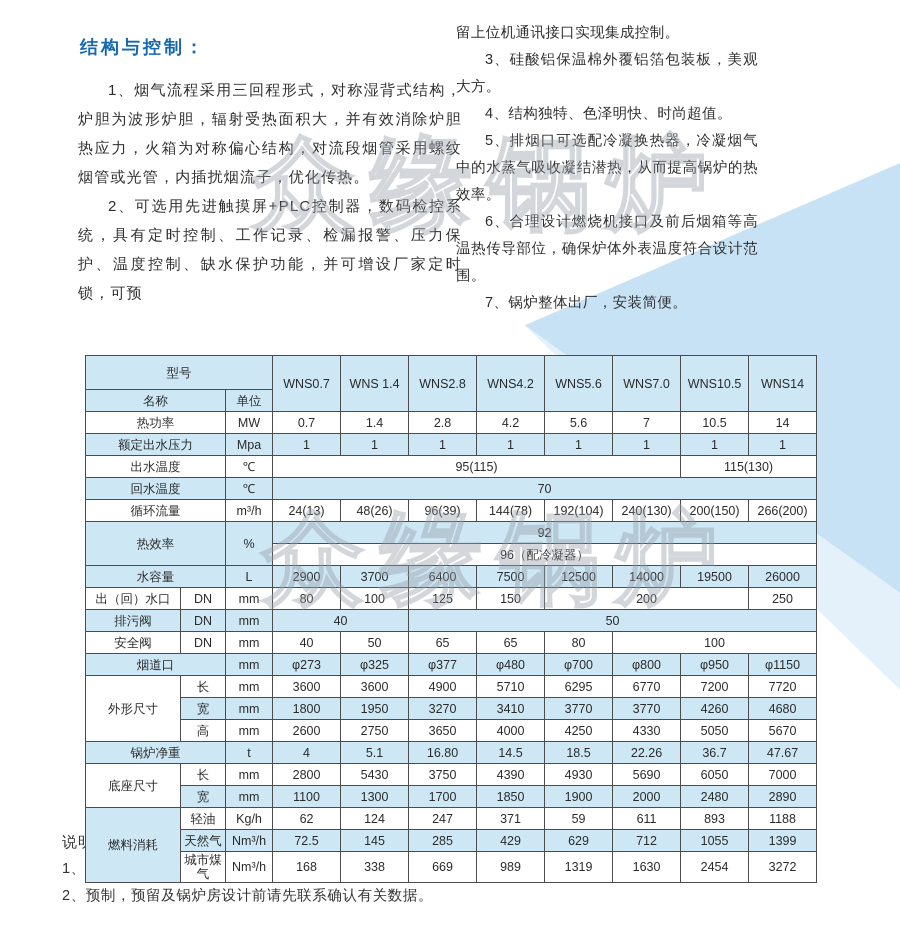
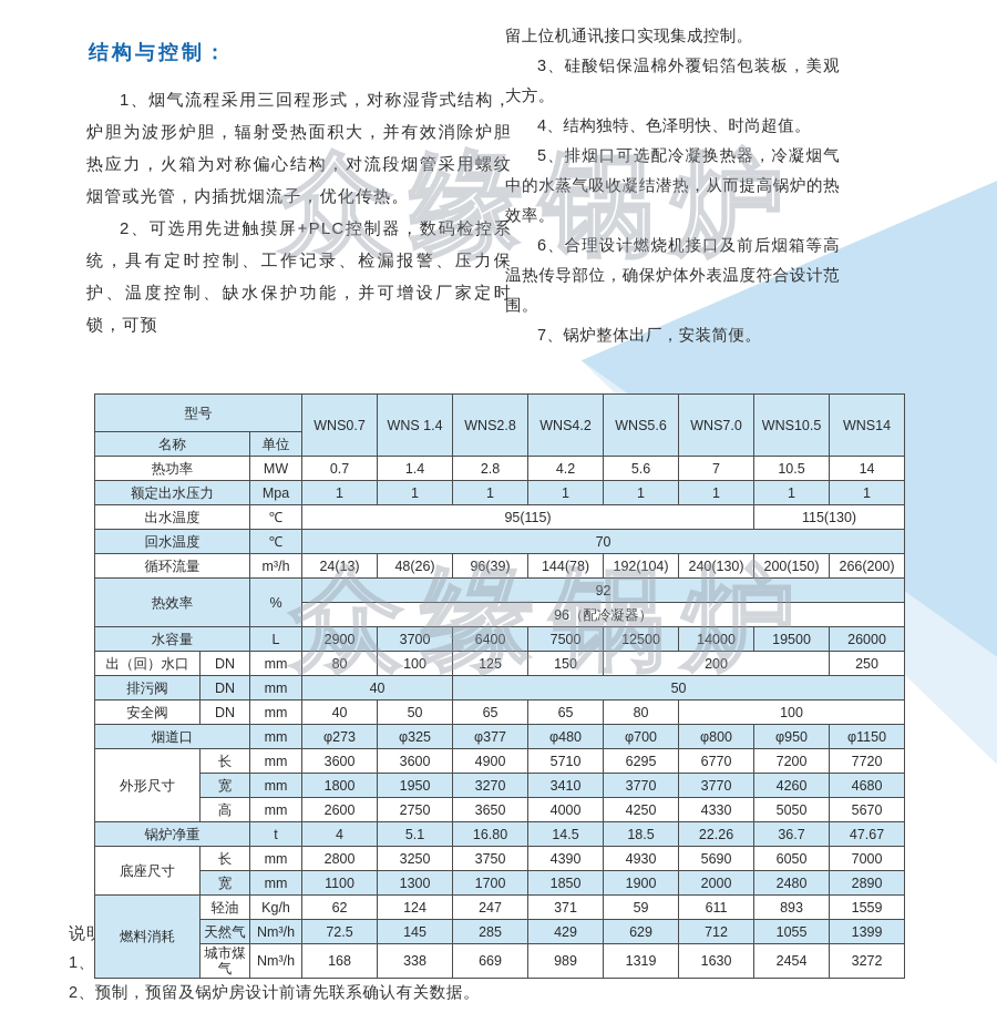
  众缘锅炉
  众缘锅炉
  结构与控制：
  1、烟气流程采用三回程形式，对称湿背式结构，炉胆为波形炉胆，辐射受热面积大，并有效消除炉胆热应力，火箱为对称偏心结构，对流段烟管采用螺纹烟管或光管，内插扰烟流子，优化传热。
  2、可选用先进触摸屏+PLC控制器，数码检控系统，具有定时控制、工作记录、检漏报警、压力保护、温度控制、缺水保护功能，并可增设厂家定时锁，可预
  留上位机通讯接口实现集成控制。
  3、硅酸铝保温棉外覆铝箔包装板，美观大方。
  4、结构独特、色泽明快、时尚超值。
  5、排烟口可选配冷凝换热器，冷凝烟气中的水蒸气吸收凝结潜热，从而提高锅炉的热效率。
  6、合理设计燃烧机接口及前后烟箱等高温热传导部位，确保炉体外表温度符合设计范围。
  7、锅炉整体出厂，安装简便。
  型号	WNS0.7	WNS 1.4	WNS2.8	WNS4.2	WNS5.6	WNS7.0	WNS10.5	WNS14
  名称	单位
  热功率	MW	0.7	1.4	2.8	4.2	5.6	7	10.5	14
  额定出水压力	Mpa	1	1	1	1	1	1	1	1
  出水温度	℃	95(115)	115(130)
  回水温度	℃	70
  循环流量	m³/h	24(13)	48(26)	96(39)	144(78)	192(104)	240(130)	200(150)	266(200)
  热效率	%	92
  96（配冷凝器）
  水容量	L	2900	3700	6400	7500	12500	14000	19500	26000
  出（回）水口	DN	mm	80	100	125	150	200	250
  排污阀	DN	mm	40	50
  安全阀	DN	mm	40	50	65	65	80	100
  烟道口	mm	φ273	φ325	φ377	φ480	φ700	φ800	φ950	φ1150
  外形尺寸	长	mm	3600	3600	4900	5710	6295	6770	7200	7720
  宽	mm	1800	1950	3270	3410	3770	3770	4260	4680
  高	mm	2600	2750	3650	4000	4250	4330	5050	5670
  锅炉净重	t	4	5.1	16.80	14.5	18.5	22.26	36.7	47.67
- 底座尺寸	长	mm	2800	5430	3750	4390	4930	5690	6050	7000
+ 底座尺寸	长	mm	2800	3250	3750	4390	4930	5690	6050	7000
  宽	mm	1100	1300	1700	1850	1900	2000	2480	2890
- 燃料消耗	轻油	Kg/h	62	124	247	371	59	611	893	1188
+ 燃料消耗	轻油	Kg/h	62	124	247	371	59	611	893	1559
  天然气	Nm³/h	72.5	145	285	429	629	712	1055	1399
  城市煤气	Nm³/h	168	338	669	989	1319	1630	2454	3272
  2、预制，预留及锅炉房设计前请先联系确认有关数据。
